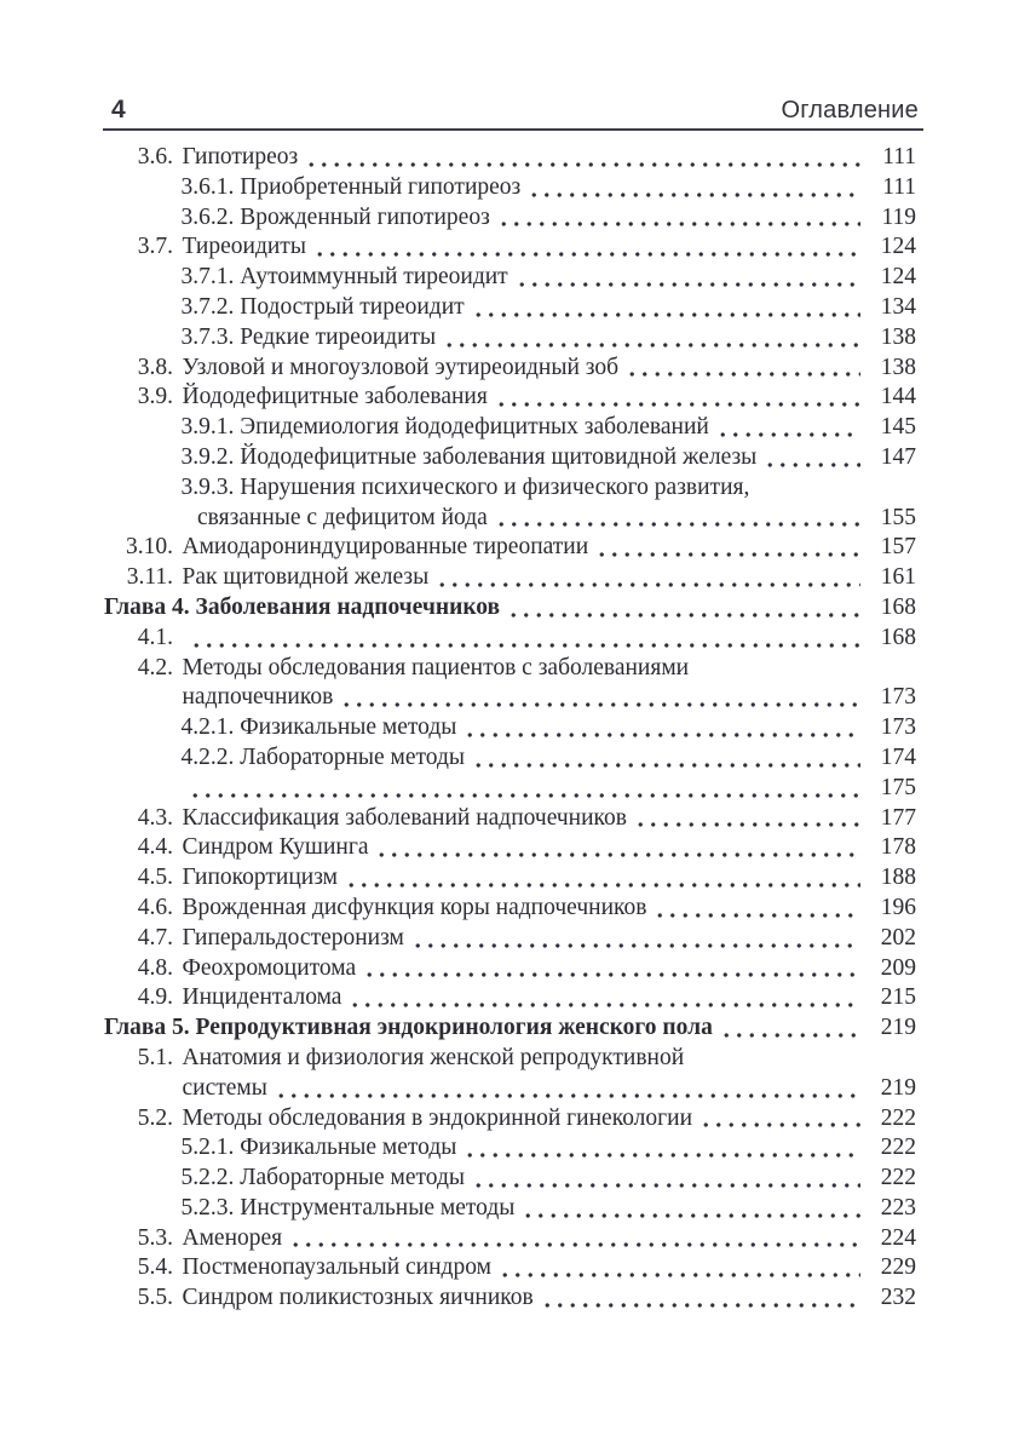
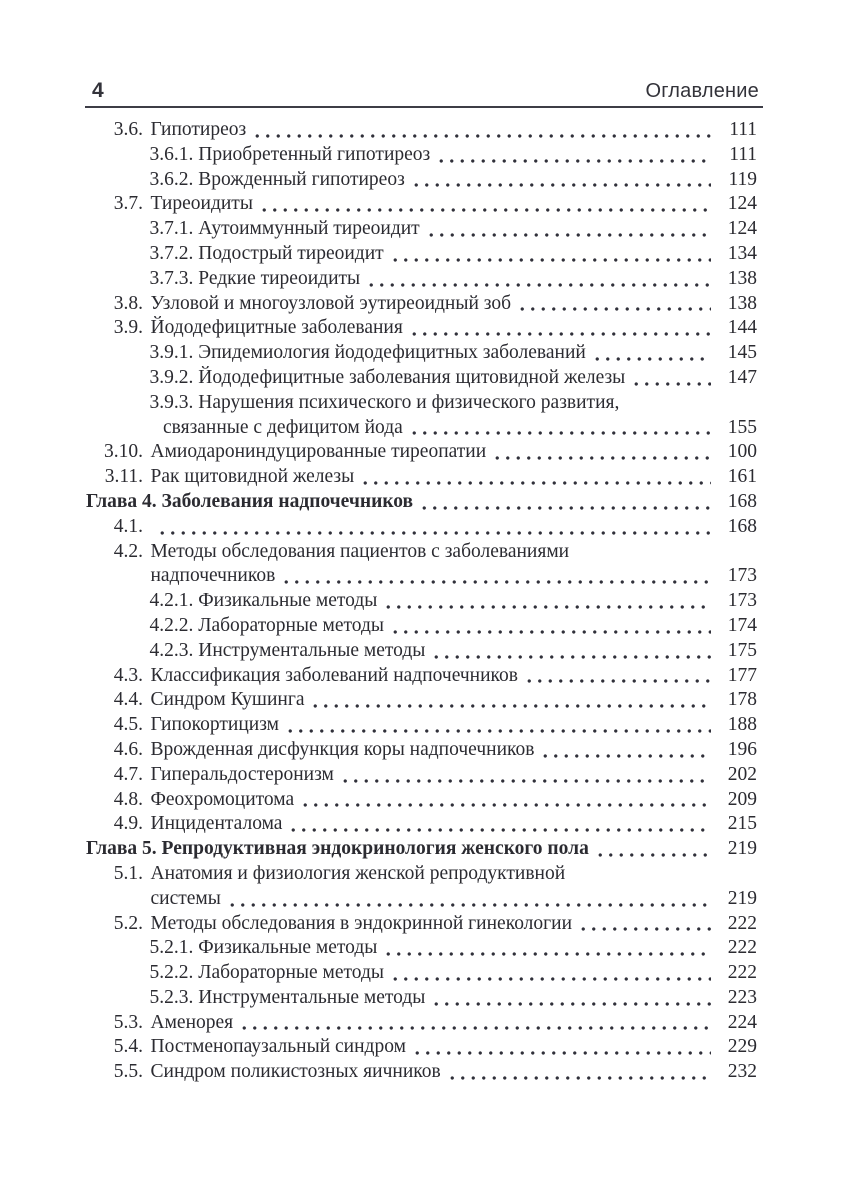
  4
  Оглавление
  3.6.
  Гипотиреоз
  111
  3.6.1. Приобретенный гипотиреоз
  111
  3.6.2. Врожденный гипотиреоз
  119
  3.7.
  Тиреоидиты
  124
  3.7.1. Аутоиммунный тиреоидит
  124
  3.7.2. Подострый тиреоидит
  134
  3.7.3. Редкие тиреоидиты
  138
  3.8.
  Узловой и многоузловой эутиреоидный зоб
  138
  3.9.
  Йододефицитные заболевания
  144
  3.9.1. Эпидемиология йододефицитных заболеваний
  145
  3.9.2. Йододефицитные заболевания щитовидной железы
  147
  3.9.3. Нарушения психического и физического развития,
  связанные с дефицитом йода
  155
  3.10.
  Амиодарониндуцированные тиреопатии
- 157
+ 100
  3.11.
  Рак щитовидной железы
  161
  Глава 4. Заболевания надпочечников
  168
  4.1.
  168
  4.2.
  Методы обследования пациентов с заболеваниями
  надпочечников
  173
  4.2.1. Физикальные методы
  173
  4.2.2. Лабораторные методы
  174
+ 4.2.3. Инструментальные методы
  175
  4.3.
  Классификация заболеваний надпочечников
  177
  4.4.
  Синдром Кушинга
  178
  4.5.
  Гипокортицизм
  188
  4.6.
  Врожденная дисфункция коры надпочечников
  196
  4.7.
  Гиперальдостеронизм
  202
  4.8.
  Феохромоцитома
  209
  4.9.
  Инциденталома
  215
  Глава 5. Репродуктивная эндокринология женского пола
  219
  5.1.
  Анатомия и физиология женской репродуктивной
  системы
  219
  5.2.
  Методы обследования в эндокринной гинекологии
  222
  5.2.1. Физикальные методы
  222
  5.2.2. Лабораторные методы
  222
  5.2.3. Инструментальные методы
  223
  5.3.
  Аменорея
  224
  5.4.
  Постменопаузальный синдром
  229
  5.5.
  Синдром поликистозных яичников
  232
